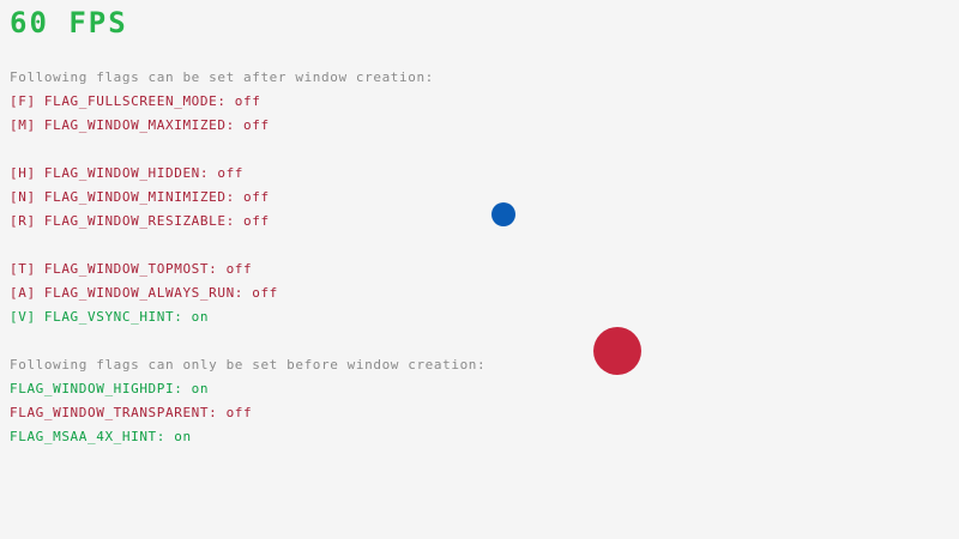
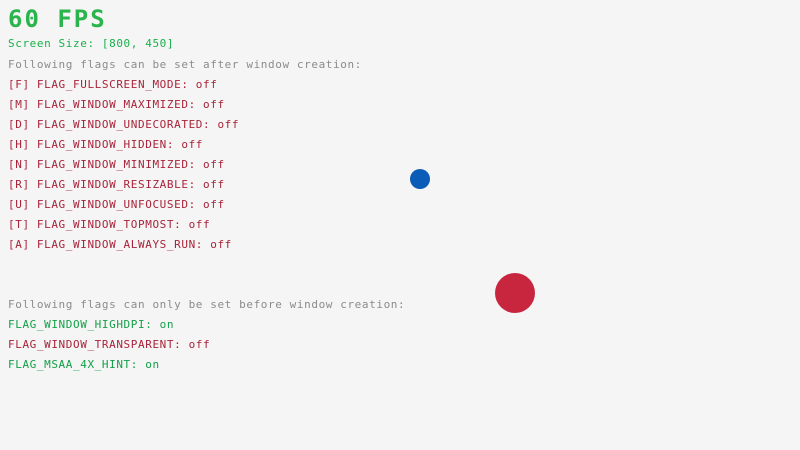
  60 FPS
+ Screen Size: [800, 450]
  Following flags can be set after window creation:
  [F] FLAG_FULLSCREEN_MODE: off
  [M] FLAG_WINDOW_MAXIMIZED: off
+ [D] FLAG_WINDOW_UNDECORATED: off
  [H] FLAG_WINDOW_HIDDEN: off
  [N] FLAG_WINDOW_MINIMIZED: off
  [R] FLAG_WINDOW_RESIZABLE: off
+ [U] FLAG_WINDOW_UNFOCUSED: off
  [T] FLAG_WINDOW_TOPMOST: off
  [A] FLAG_WINDOW_ALWAYS_RUN: off
- [V] FLAG_VSYNC_HINT: on
  Following flags can only be set before window creation:
  FLAG_WINDOW_HIGHDPI: on
  FLAG_WINDOW_TRANSPARENT: off
  FLAG_MSAA_4X_HINT: on
